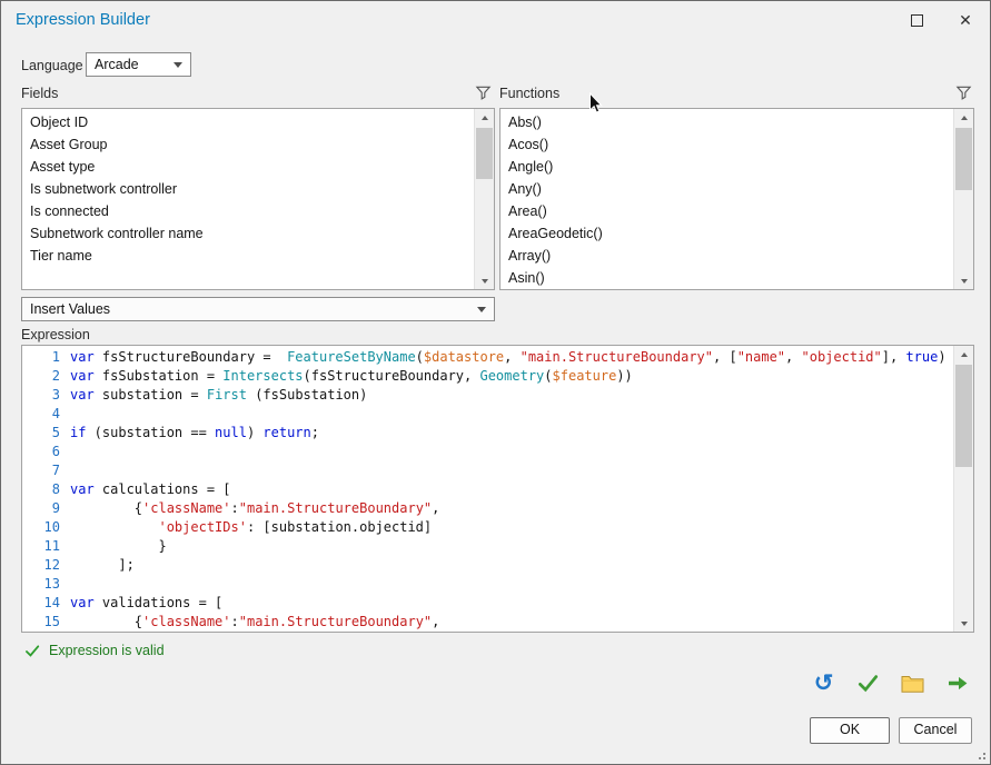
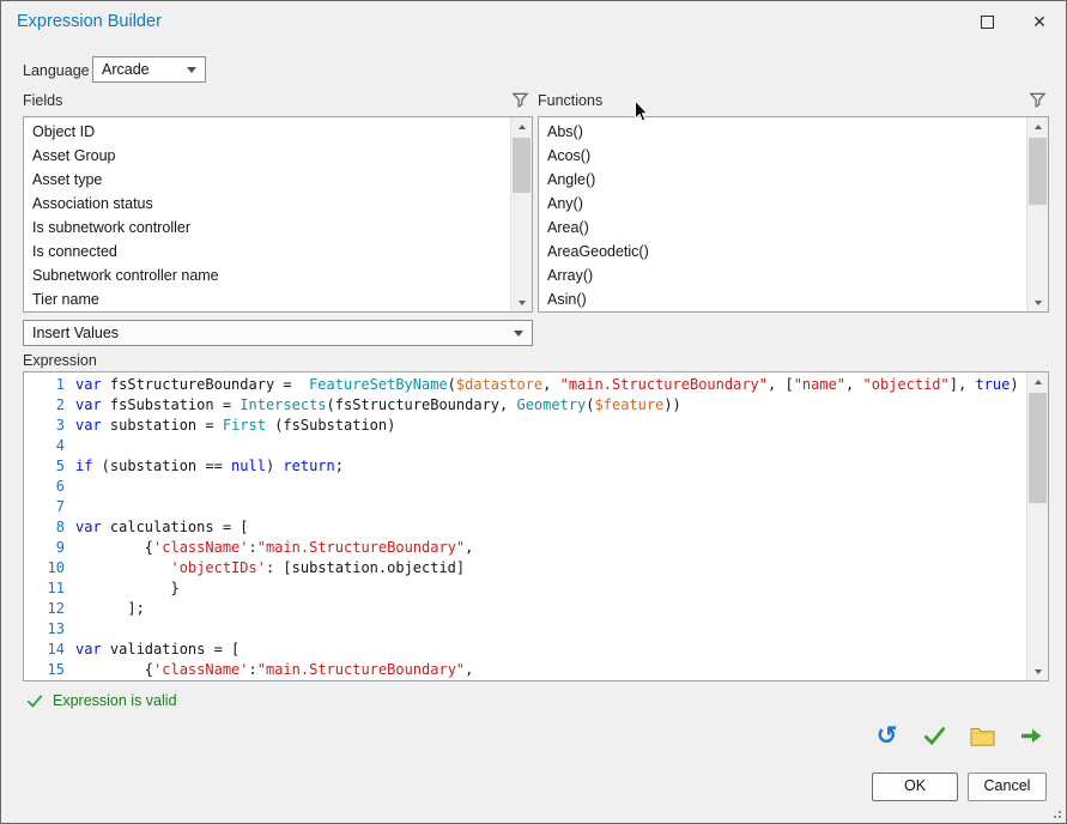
  Expression Builder
  ✕
  Language
  Arcade
  Fields
  Functions
  Object ID
  Asset Group
  Asset type
+ Association status
  Is subnetwork controller
  Is connected
  Subnetwork controller name
  Tier name
  Abs()
  Acos()
  Angle()
  Any()
  Area()
  AreaGeodetic()
  Array()
  Asin()
  Insert Values
  Expression
  1
  var fsStructureBoundary = FeatureSetByName($datastore, "main.StructureBoundary", ["name", "objectid"], true)
  2
  var fsSubstation = Intersects(fsStructureBoundary, Geometry($feature))
  3
  var substation = First (fsSubstation)
  4
  5
  if (substation == null) return;
  6
  7
  8
  var calculations = [
  9
  {'className':"main.StructureBoundary",
  10
  'objectIDs': [substation.objectid]
  11
  }
  12
  ];
  13
  14
  var validations = [
  15
  {'className':"main.StructureBoundary",
  Expression is valid
  ↺
  OK
  Cancel
